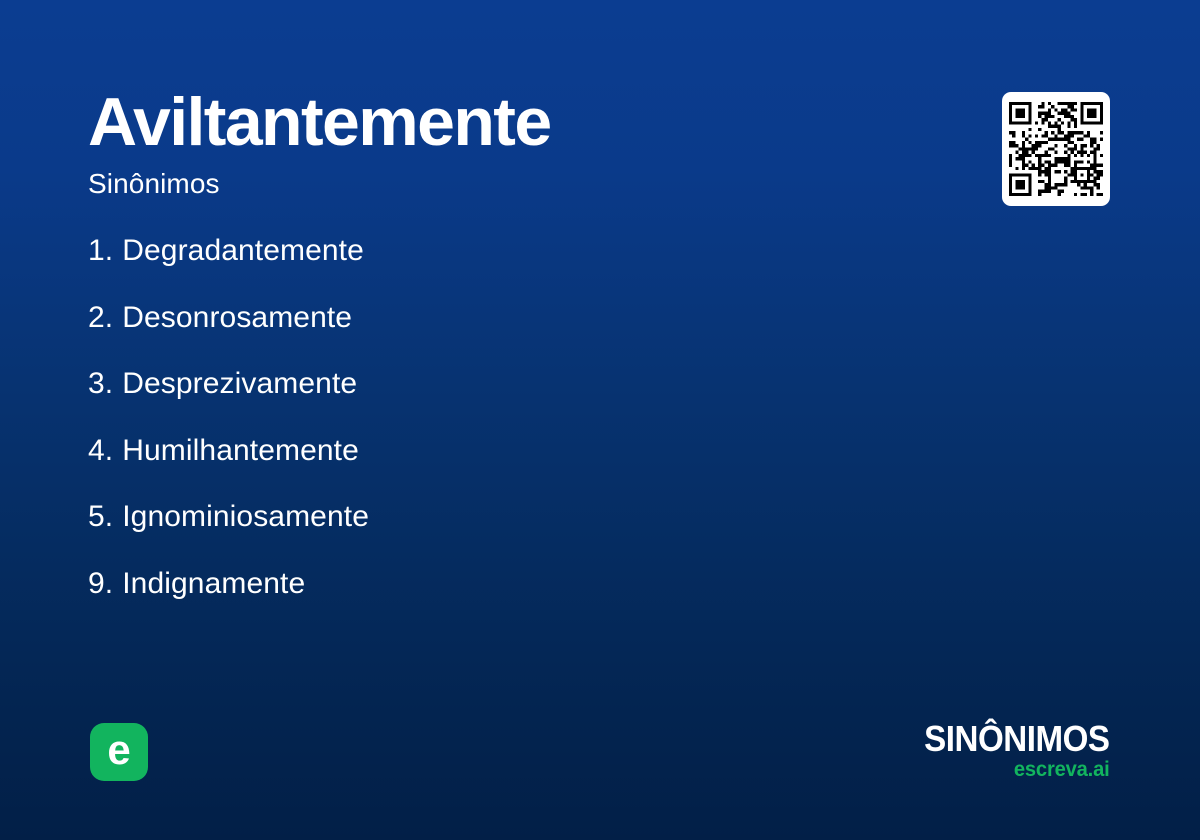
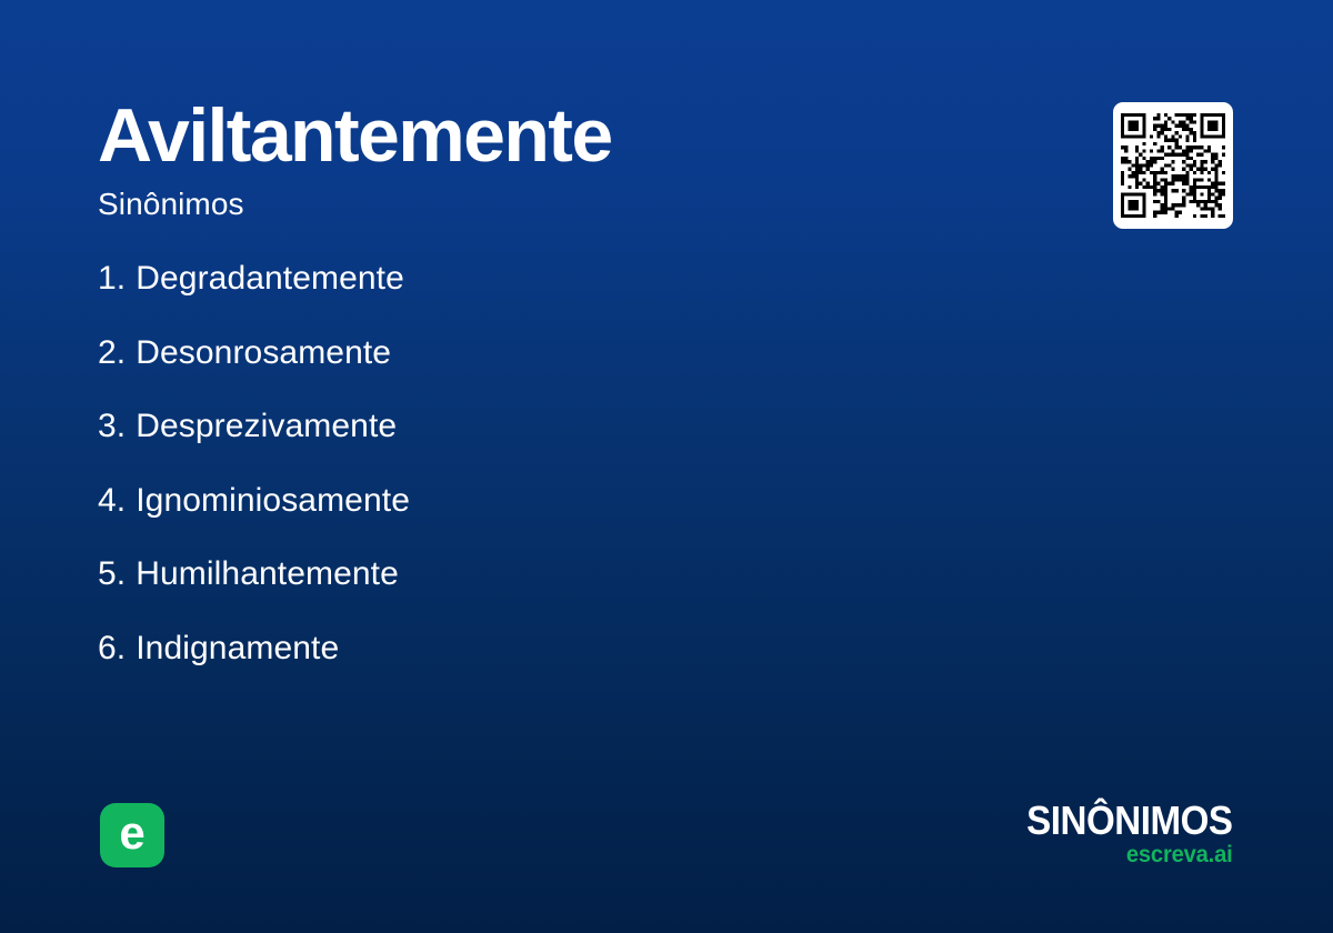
  Aviltantemente
  Sinônimos
  1.
  Degradantemente
  2.
  Desonrosamente
  3.
  Desprezivamente
  4.
- Humilhantemente
+ Ignominiosamente
  5.
- Ignominiosamente
+ Humilhantemente
- 9.
+ 6.
  Indignamente
  e
  SINÔNIMOS
  escreva.ai
